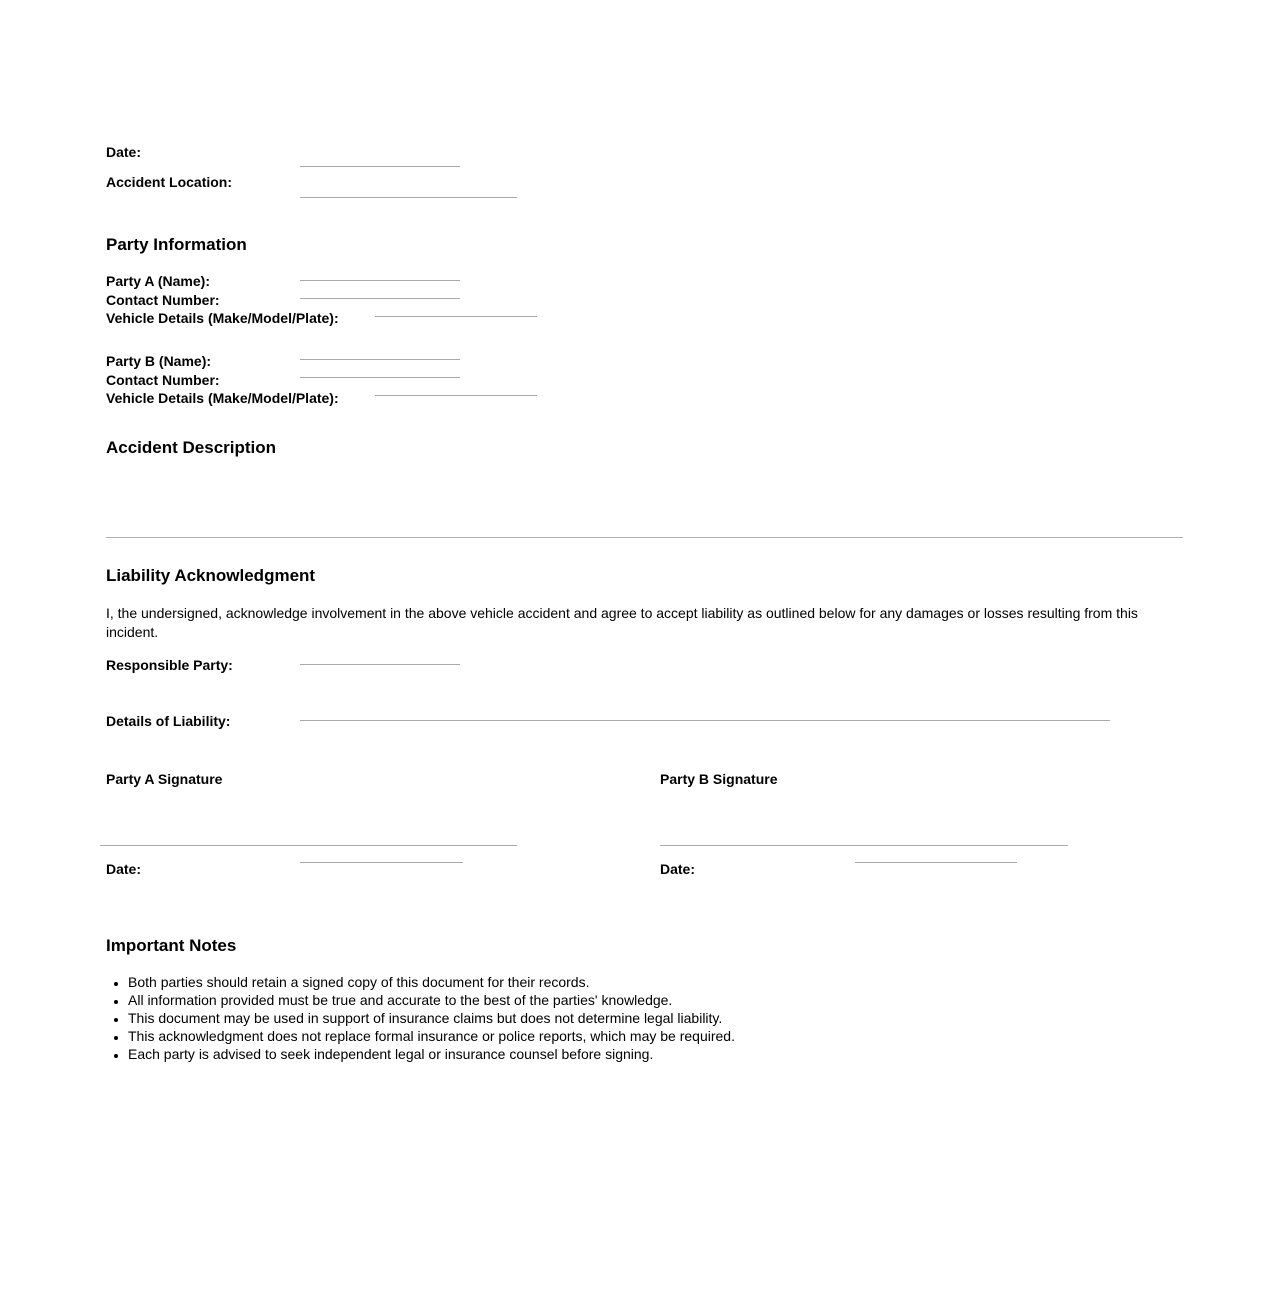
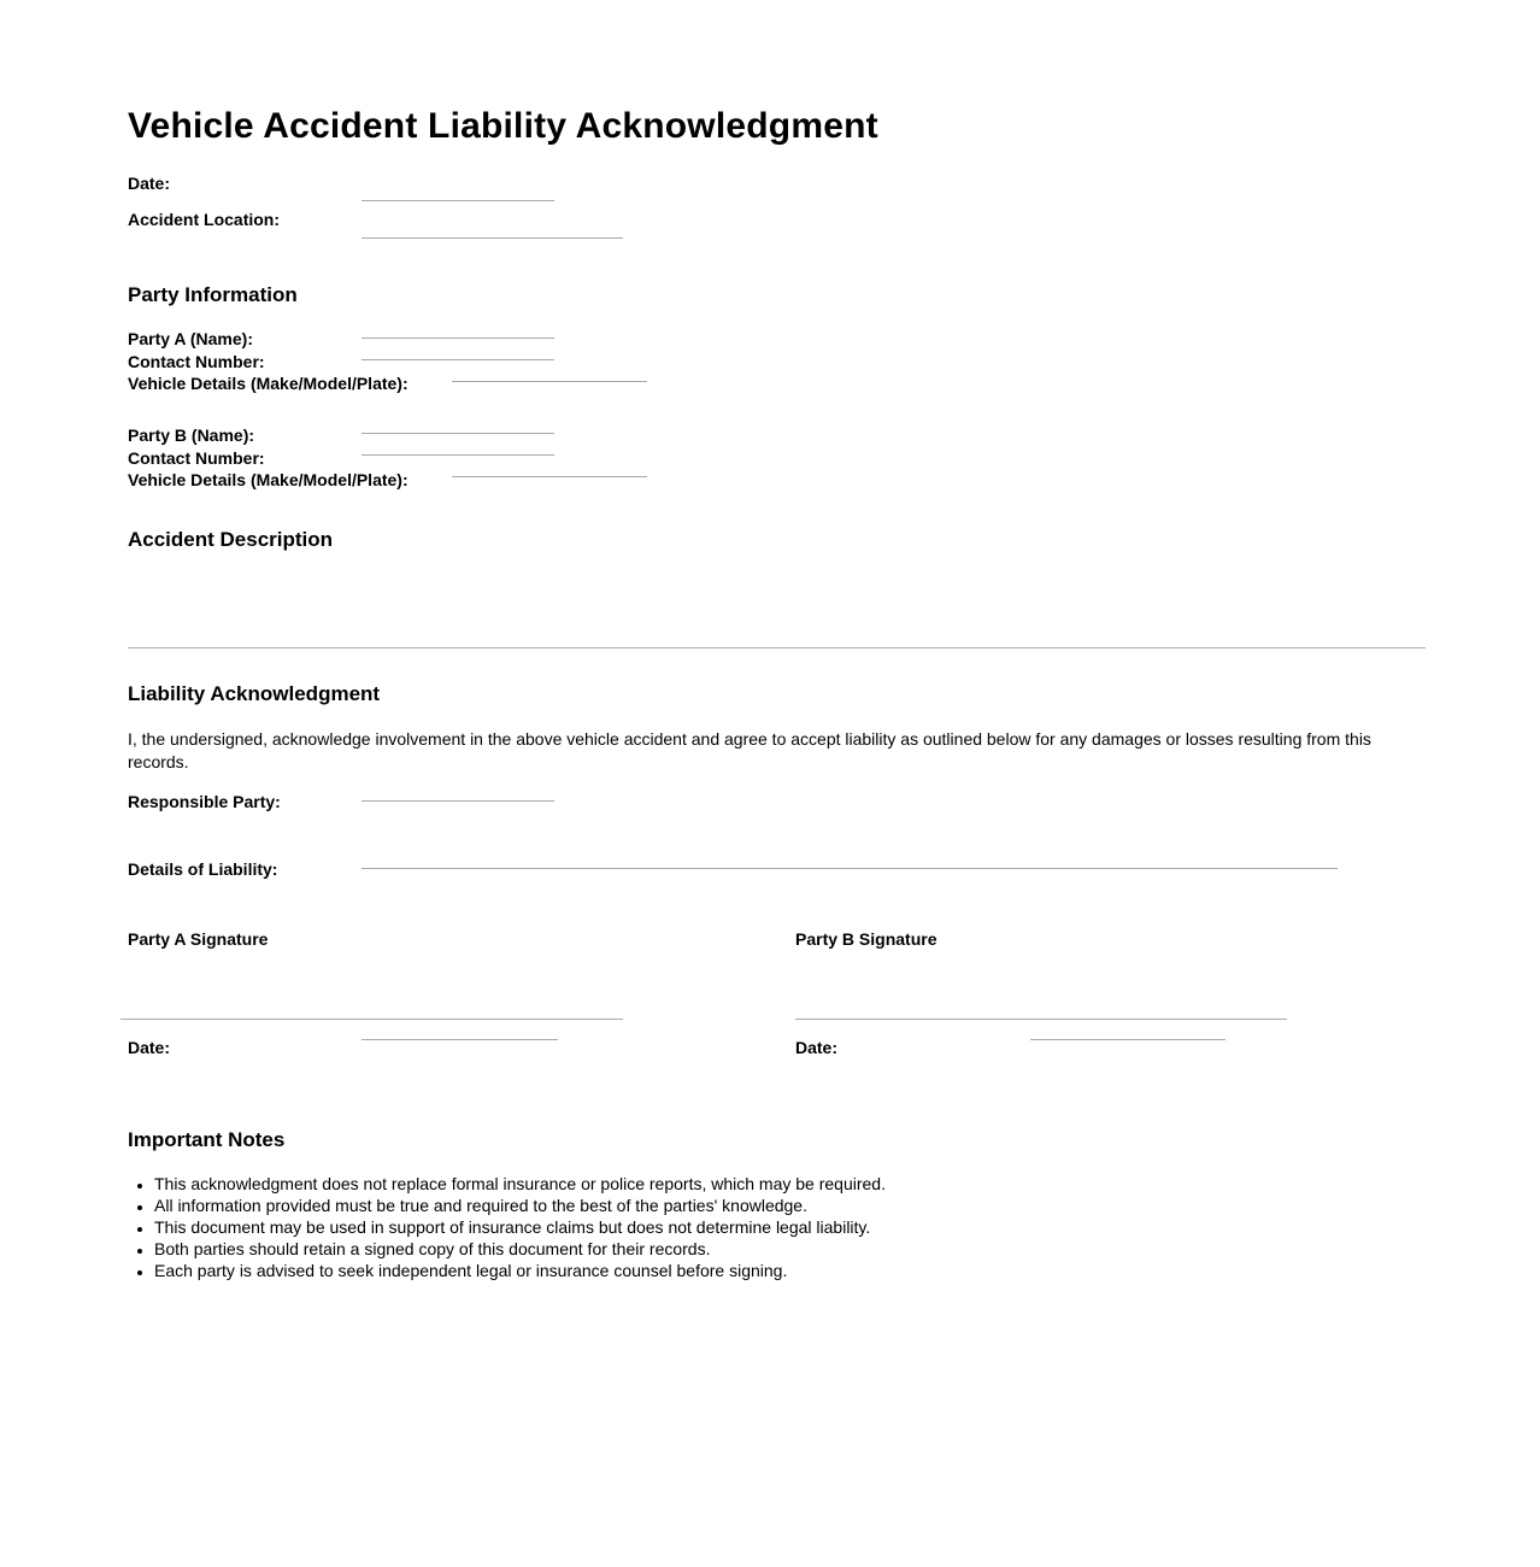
+ Vehicle Accident Liability Acknowledgment
  Date:
  Accident Location:
  Party Information
  Party A (Name):
  Contact Number:
  Vehicle Details (Make/Model/Plate):
  Party B (Name):
  Contact Number:
  Vehicle Details (Make/Model/Plate):
  Accident Description
  Liability Acknowledgment
- I, the undersigned, acknowledge involvement in the above vehicle accident and agree to accept liability as outlined below for any damages or losses resulting from this incident.
+ I, the undersigned, acknowledge involvement in the above vehicle accident and agree to accept liability as outlined below for any damages or losses resulting from this records.
  Responsible Party:
  Details of Liability:
  Party A Signature
  Party B Signature
  Date:
  Date:
  Important Notes
- Both parties should retain a signed copy of this document for their records.
+ This acknowledgment does not replace formal insurance or police reports, which may be required.
- All information provided must be true and accurate to the best of the parties' knowledge.
+ All information provided must be true and required to the best of the parties' knowledge.
  This document may be used in support of insurance claims but does not determine legal liability.
- This acknowledgment does not replace formal insurance or police reports, which may be required.
+ Both parties should retain a signed copy of this document for their records.
  Each party is advised to seek independent legal or insurance counsel before signing.
